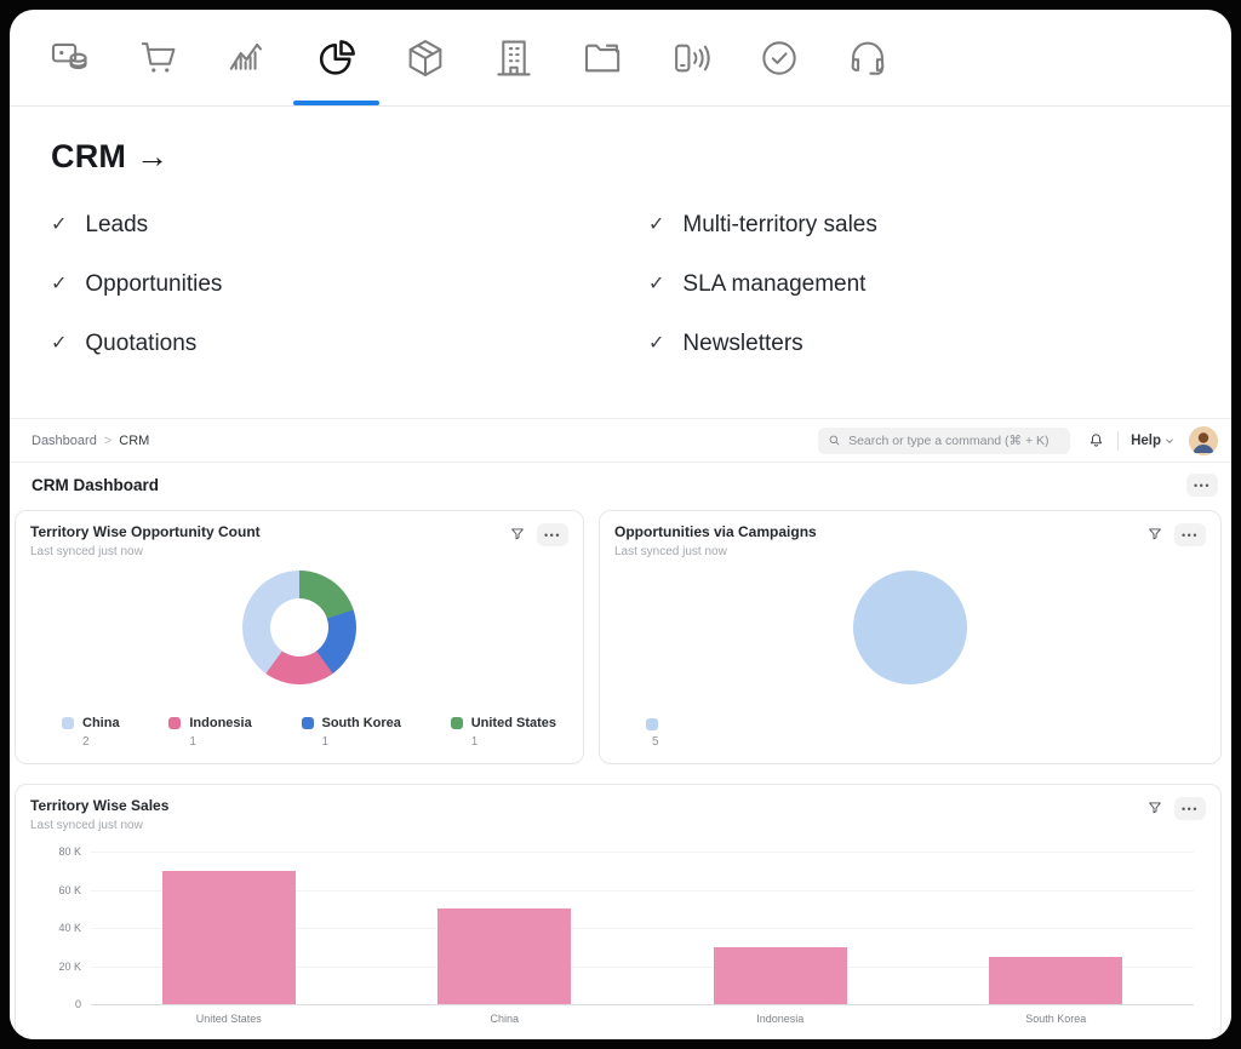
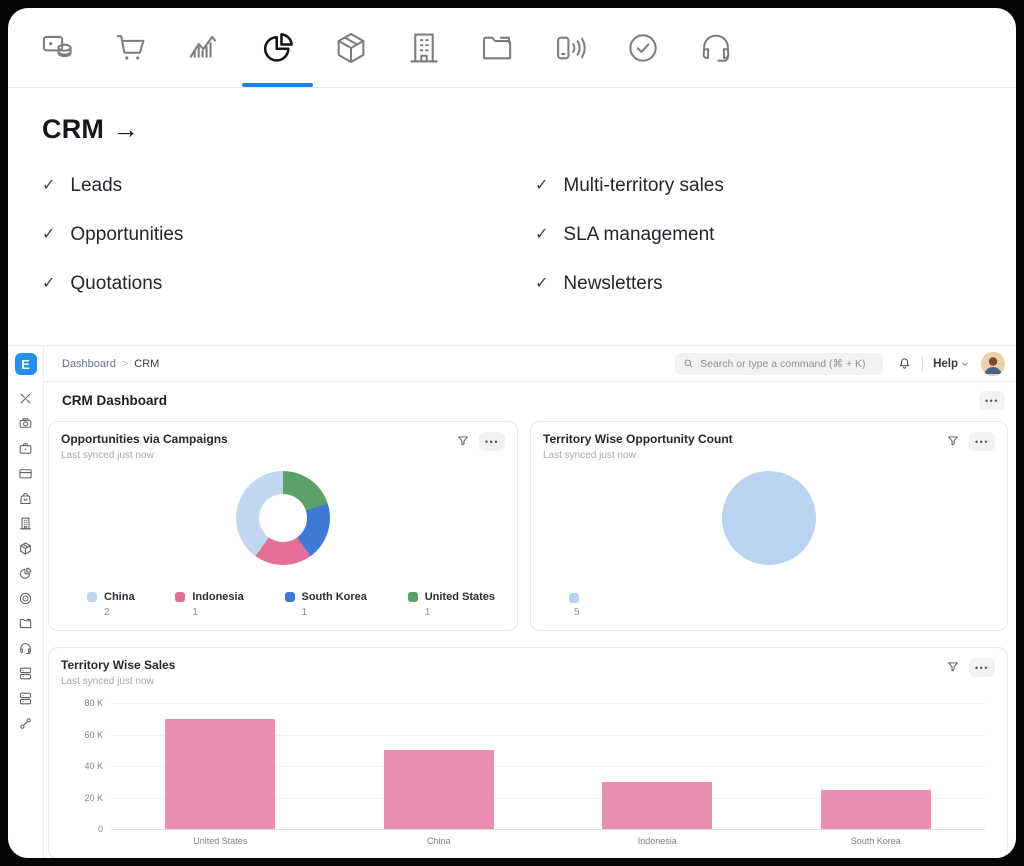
  CRM →
  ✓
  Leads
  ✓
  Opportunities
  ✓
  Quotations
  ✓
  Multi-territory sales
  ✓
  SLA management
  ✓
  Newsletters
+ E
  Dashboard
  >
  CRM
  Search or type a command (⌘ + K)
  Help
  CRM Dashboard
  •••
- Territory Wise Opportunity Count
+ Opportunities via Campaigns
  Last synced just now
  •••
  China
  2
  Indonesia
  1
  South Korea
  1
  United States
  1
- Opportunities via Campaigns
+ Territory Wise Opportunity Count
  Last synced just now
  •••
  5
  Territory Wise Sales
  Last synced just now
  •••
  80 K
  60 K
  40 K
  20 K
  0
  United States
  China
  Indonesia
  South Korea
